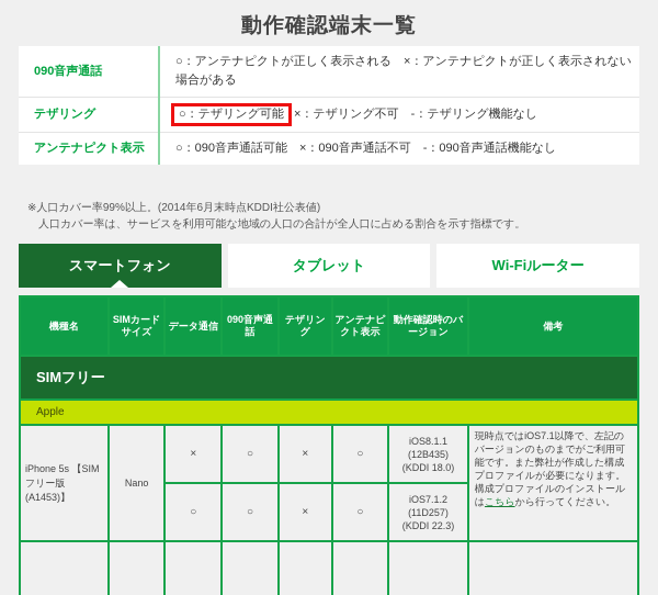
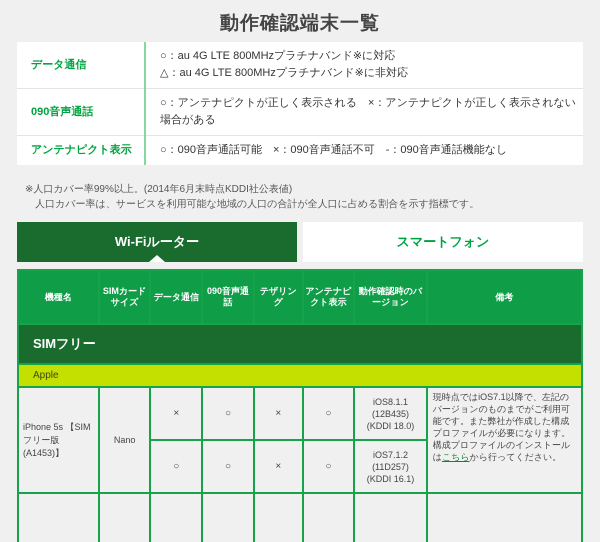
  動作確認端末一覧
+ データ通信	○：au 4G LTE 800MHzプラチナバンド※に対応 △：au 4G LTE 800MHzプラチナバンド※に非対応
  090音声通話	○：アンテナピクトが正しく表示される ×：アンテナピクトが正しく表示されない場合がある
- テザリング	○：テザリング可能 ×：テザリング不可 -：テザリング機能なし
  アンテナピクト表示	○：090音声通話可能 ×：090音声通話不可 -：090音声通話機能なし
  ※人口カバー率99%以上。(2014年6月末時点KDDI社公表値)
  人口カバー率は、サービスを利用可能な地域の人口の合計が全人口に占める割合を示す指標です。
- スマートフォン
+ Wi-Fiルーター
- タブレット
- Wi-Fiルーター
+ スマートフォン
  機種名	SIMカードサイズ	データ通信	090音声通話	テザリング	アンテナピクト表示	動作確認時のバージョン	備考
  SIMフリー
  Apple
  iPhone 5s 【SIMフリー版(A1453)】	Nano	×	○	×	○	iOS8.1.1 (12B435) (KDDI 18.0)	現時点ではiOS7.1以降で、左記のバージョンのものまでがご利用可能です。また弊社が作成した構成プロファイルが必要になります。構成プロファイルのインストールはこちらから行ってください。
- ○	○	×	○	iOS7.1.2 (11D257) (KDDI 22.3)
+ ○	○	×	○	iOS7.1.2 (11D257) (KDDI 16.1)
